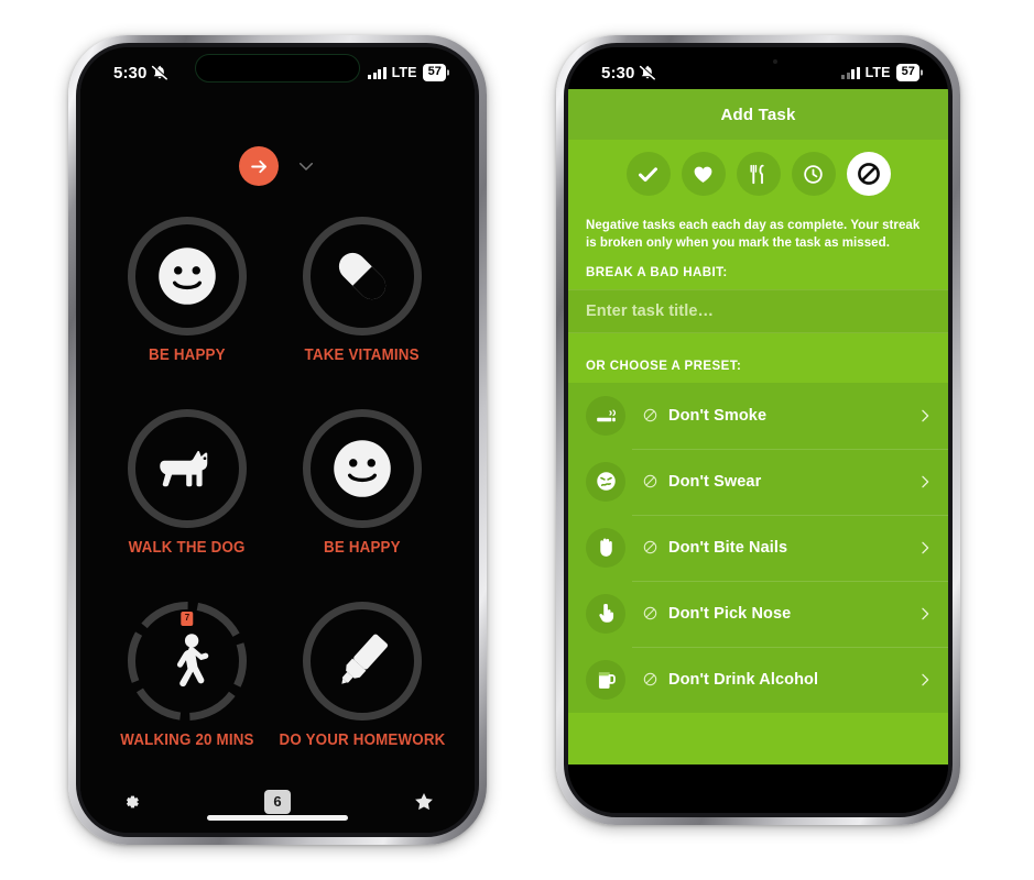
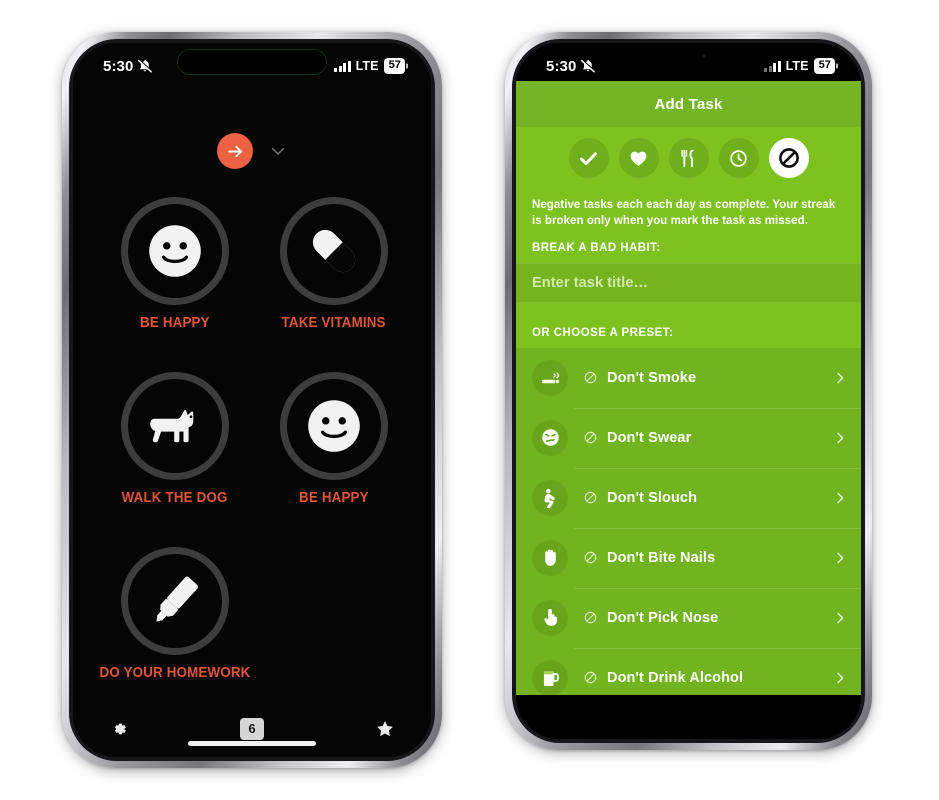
  5:30
  LTE
  57
  BE HAPPY
  TAKE VITAMINS
  WALK THE DOG
  BE HAPPY
- 7
- WALKING 20 MINS
  DO YOUR HOMEWORK
  6
  5:30
  LTE
  57
  Add Task
  Negative tasks each each day as complete. Your streak is broken only when you mark the task as missed.
  BREAK A BAD HABIT:
  Enter task title…
  OR CHOOSE A PRESET:
  Don't Smoke
  Don't Swear
+ Don't Slouch
  Don't Bite Nails
  Don't Pick Nose
  Don't Drink Alcohol
